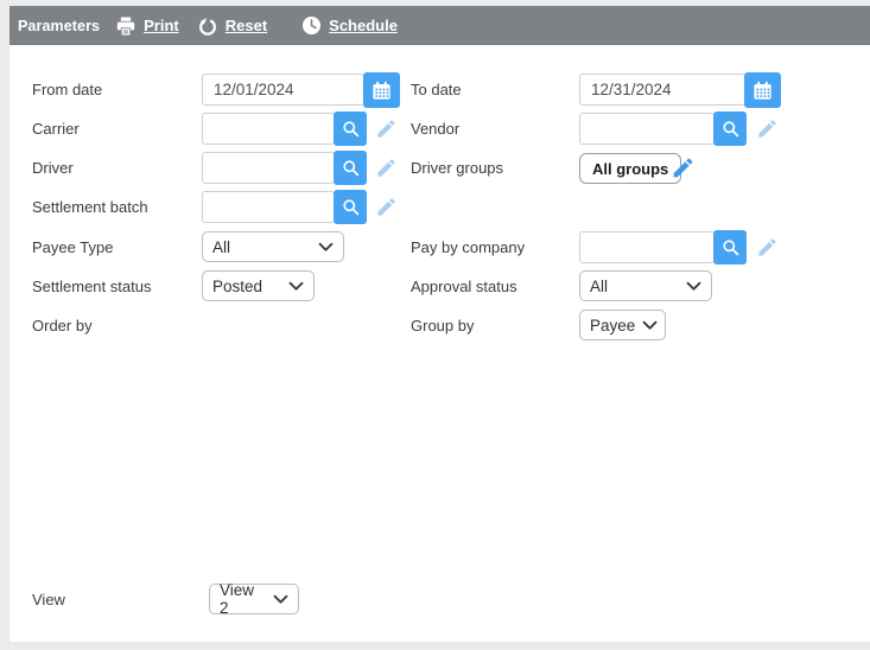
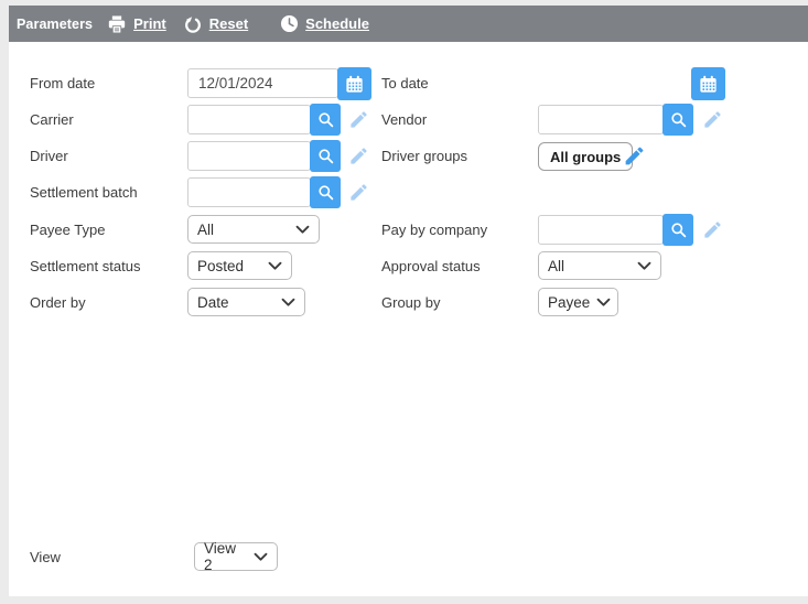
  Parameters
  Print
  Reset
  Schedule
  From date
  12/01/2024
  To date
- 12/31/2024
  Carrier
  Vendor
  Driver
  Driver groups
  All groups
  Settlement batch
  Payee Type
  All
  Pay by company
  Settlement status
  Posted
  Approval status
  All
  Order by
+ Date
  Group by
  Payee
  View
  View 2
